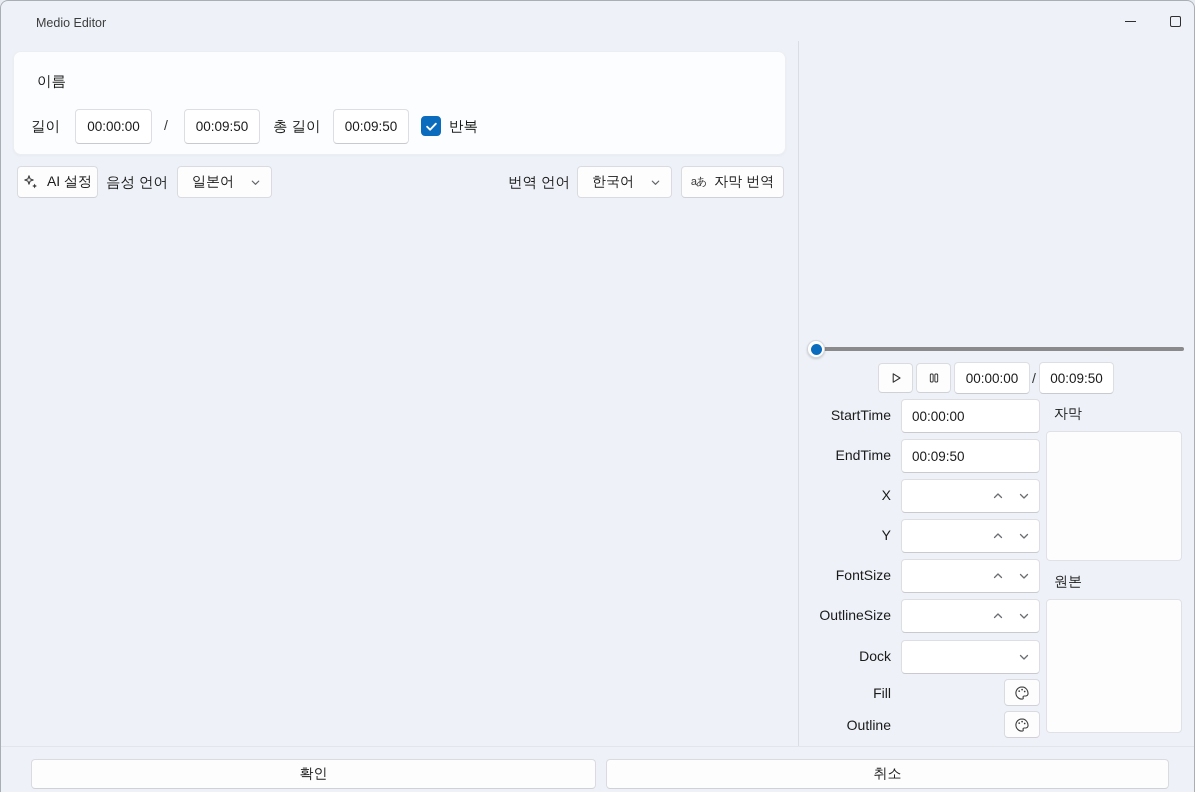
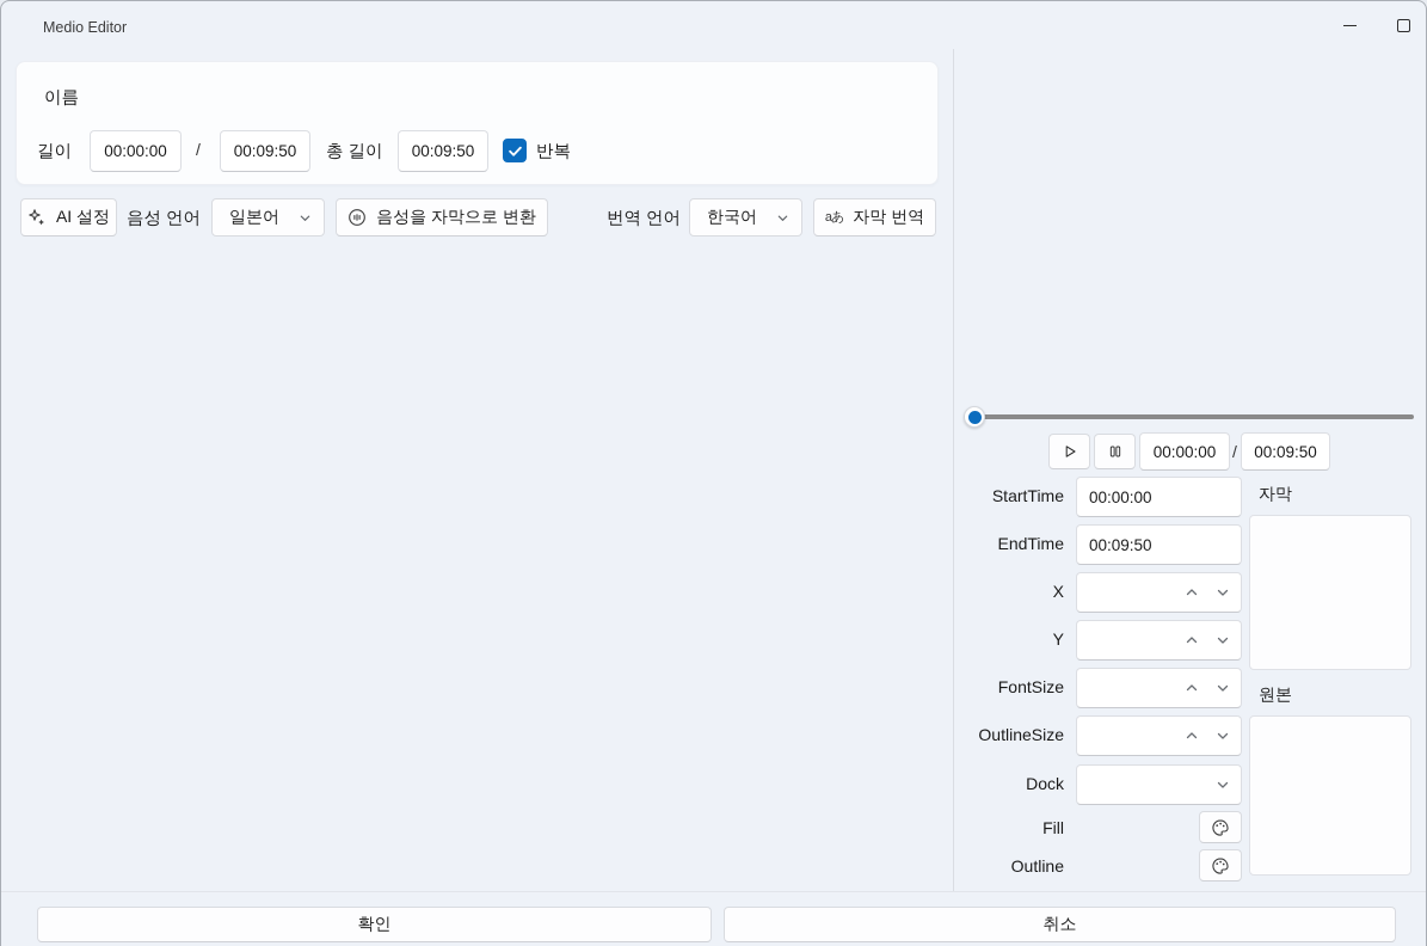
  Medio Editor
  이름
  길이
  00:00:00
  /
  00:09:50
  총 길이
  00:09:50
  반복
  AI 설정
  음성 언어
  일본어
+ 음성을 자막으로 변환
  번역 언어
  한국어
  aあ
  자막 번역
  00:00:00
  /
  00:09:50
  StartTime
  00:00:00
  EndTime
  00:09:50
  X
  Y
  FontSize
  OutlineSize
  Dock
  Fill
  Outline
  자막
  원본
  확인
  취소
